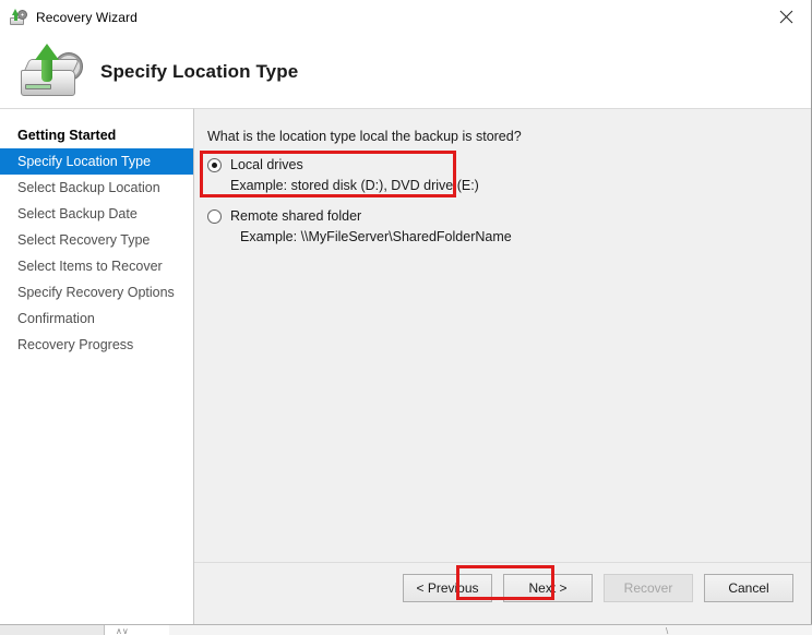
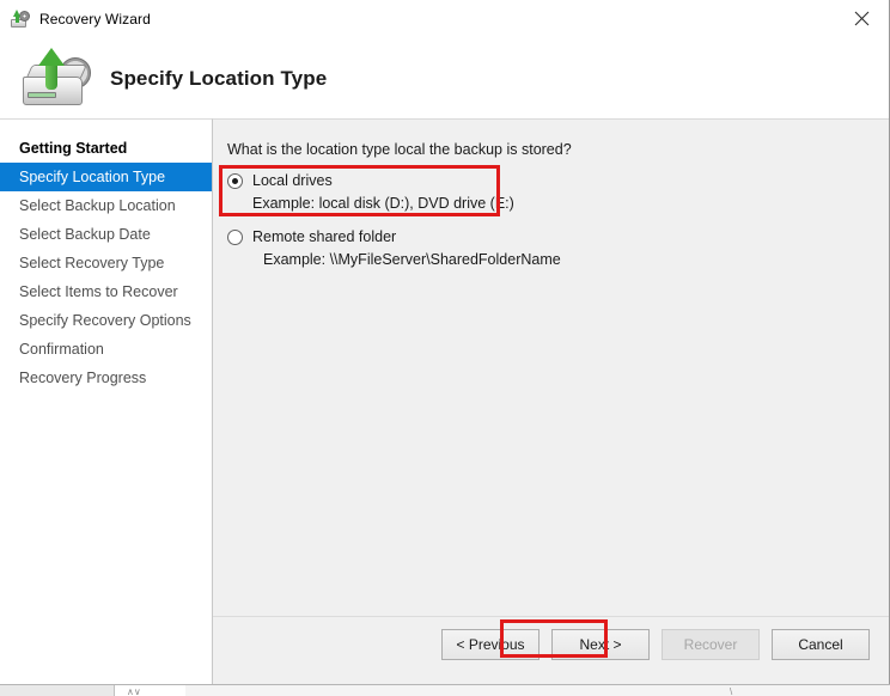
  Recovery Wizard
  Specify Location Type
  Getting Started
  Specify Location Type
  Select Backup Location
  Select Backup Date
  Select Recovery Type
  Select Items to Recover
  Specify Recovery Options
  Confirmation
  Recovery Progress
  What is the location type local the backup is stored?
  Local drives
- Example: stored disk (D:), DVD drive (E:)
+ Example: local disk (D:), DVD drive (E:)
  Remote shared folder
  Example: \\MyFileServer\SharedFolderName
  < Previous
  Next >
  Recover
  Cancel
  ∧∨
  \
